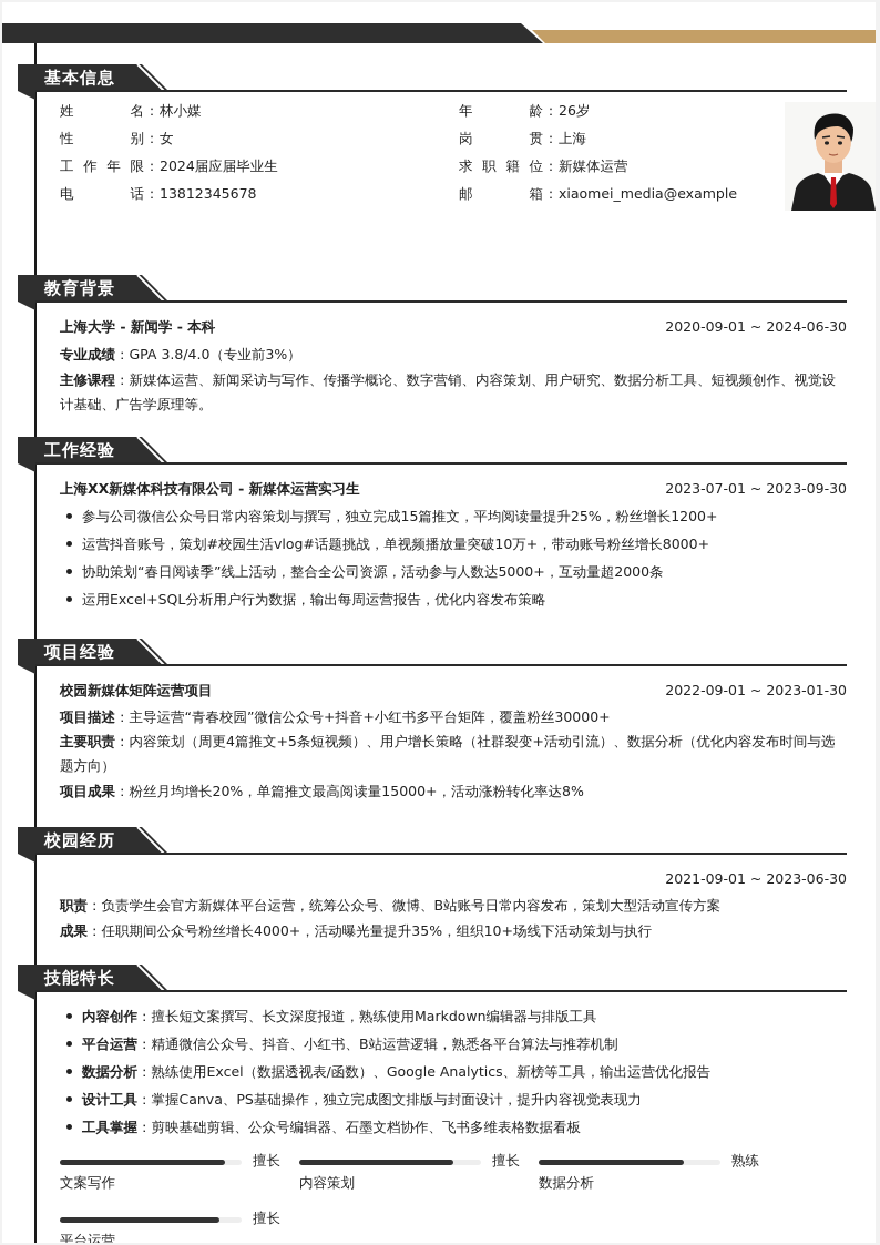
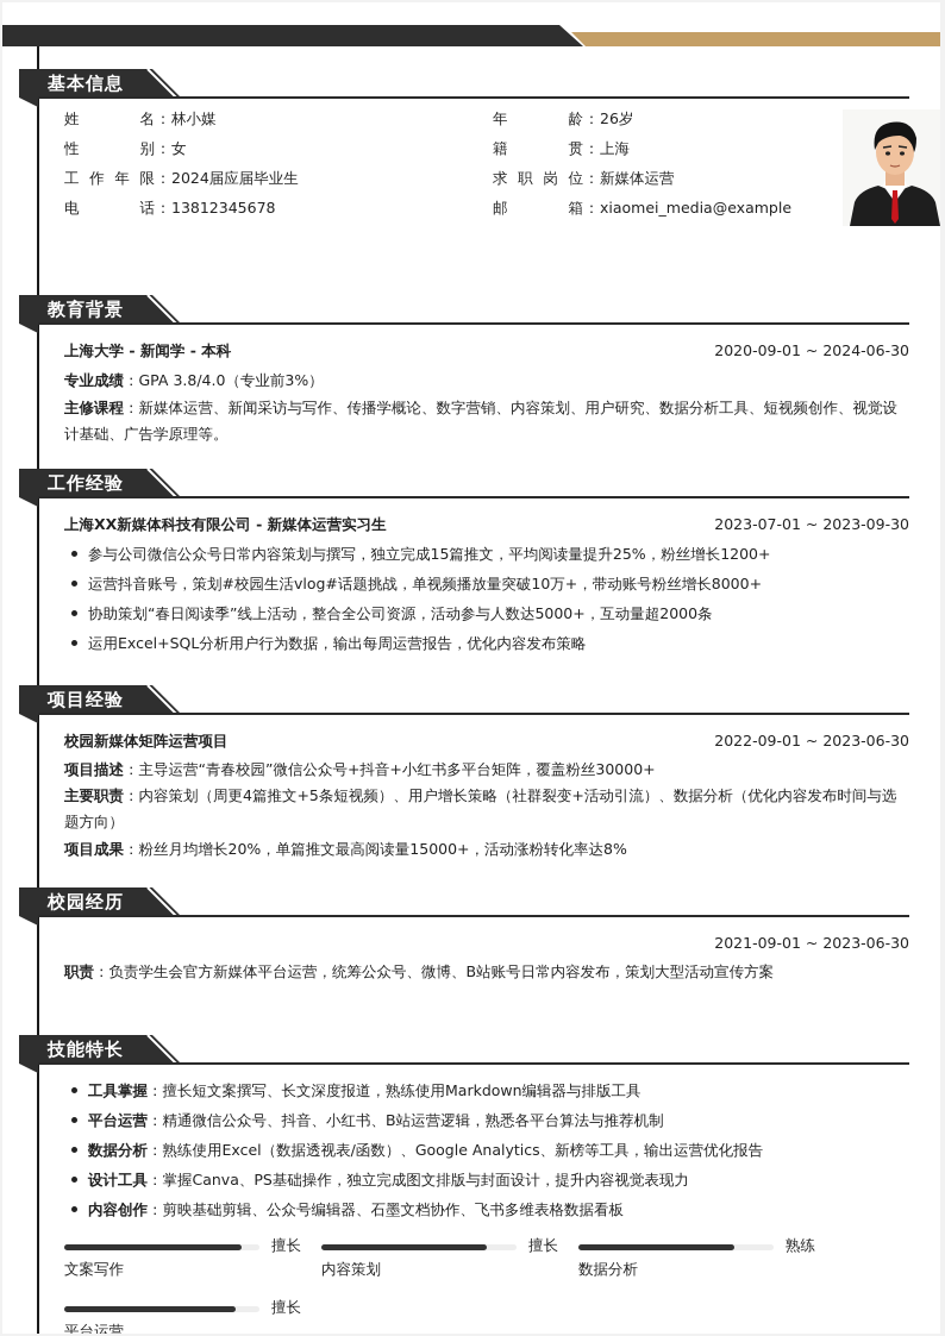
  基本信息
  姓
  名
  ：
  林小媒
  性
  别
  ：
  女
  工
  作
  年
  限
  ：
  2024届应届毕业生
  电
  话
  ：
  13812345678
  年
  龄
  ：
  26岁
- 岗
+ 籍
  贯
  ：
  上海
  求
  职
- 籍
+ 岗
  位
  ：
  新媒体运营
  邮
  箱
  ：
  xiaomei_media@example
  教育背景
  上海大学 - 新闻学 - 本科
  2020-09-01 ~ 2024-06-30
  专业成绩：GPA 3.8/4.0（专业前3%）
  主修课程：新媒体运营、新闻采访与写作、传播学概论、数字营销、内容策划、用户研究、数据分析工具、短视频创作、视觉设计基础、广告学原理等。
  工作经验
  上海XX新媒体科技有限公司 - 新媒体运营实习生
  2023-07-01 ~ 2023-09-30
  参与公司微信公众号日常内容策划与撰写，独立完成15篇推文，平均阅读量提升25%，粉丝增长1200+
  运营抖音账号，策划#校园生活vlog#话题挑战，单视频播放量突破10万+，带动账号粉丝增长8000+
  协助策划“春日阅读季”线上活动，整合全公司资源，活动参与人数达5000+，互动量超2000条
  运用Excel+SQL分析用户行为数据，输出每周运营报告，优化内容发布策略
  项目经验
  校园新媒体矩阵运营项目
- 2022-09-01 ~ 2023-01-30
+ 2022-09-01 ~ 2023-06-30
  项目描述：主导运营“青春校园”微信公众号+抖音+小红书多平台矩阵，覆盖粉丝30000+
  主要职责：内容策划（周更4篇推文+5条短视频）、用户增长策略（社群裂变+活动引流）、数据分析（优化内容发布时间与选题方向）
  项目成果：粉丝月均增长20%，单篇推文最高阅读量15000+，活动涨粉转化率达8%
  校园经历
  2021-09-01 ~ 2023-06-30
  职责：负责学生会官方新媒体平台运营，统筹公众号、微博、B站账号日常内容发布，策划大型活动宣传方案
- 成果：任职期间公众号粉丝增长4000+，活动曝光量提升35%，组织10+场线下活动策划与执行
  技能特长
- 内容创作：擅长短文案撰写、长文深度报道，熟练使用Markdown编辑器与排版工具
+ 工具掌握：擅长短文案撰写、长文深度报道，熟练使用Markdown编辑器与排版工具
  平台运营：精通微信公众号、抖音、小红书、B站运营逻辑，熟悉各平台算法与推荐机制
  数据分析：熟练使用Excel（数据透视表/函数）、Google Analytics、新榜等工具，输出运营优化报告
  设计工具：掌握Canva、PS基础操作，独立完成图文排版与封面设计，提升内容视觉表现力
- 工具掌握：剪映基础剪辑、公众号编辑器、石墨文档协作、飞书多维表格数据看板
+ 内容创作：剪映基础剪辑、公众号编辑器、石墨文档协作、飞书多维表格数据看板
  擅长
  文案写作
  擅长
  内容策划
  熟练
  数据分析
  擅长
  平台运营
